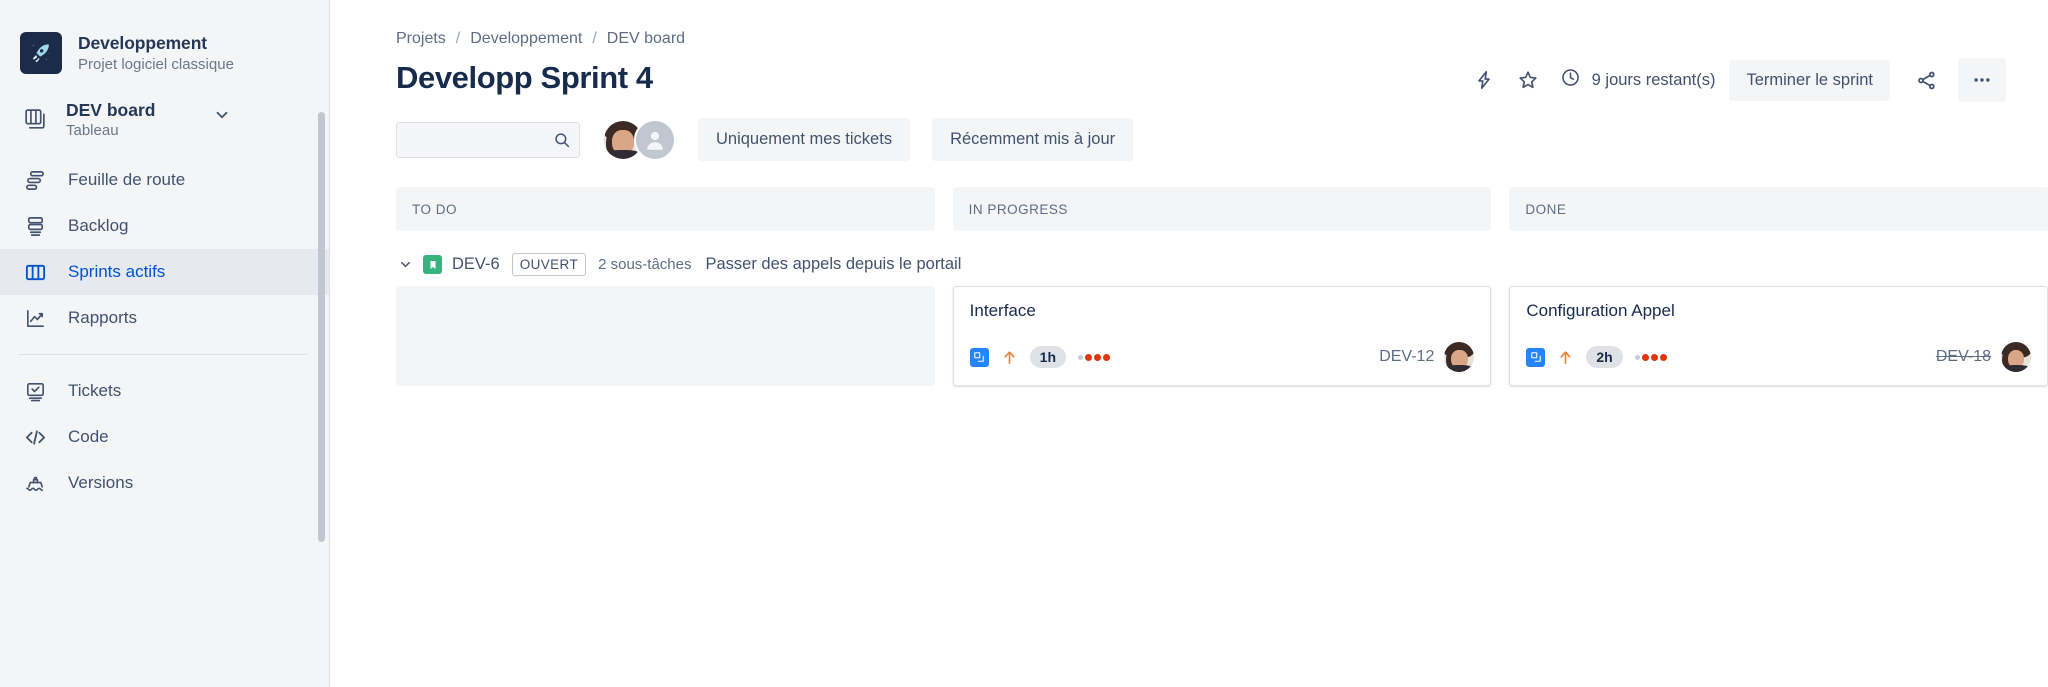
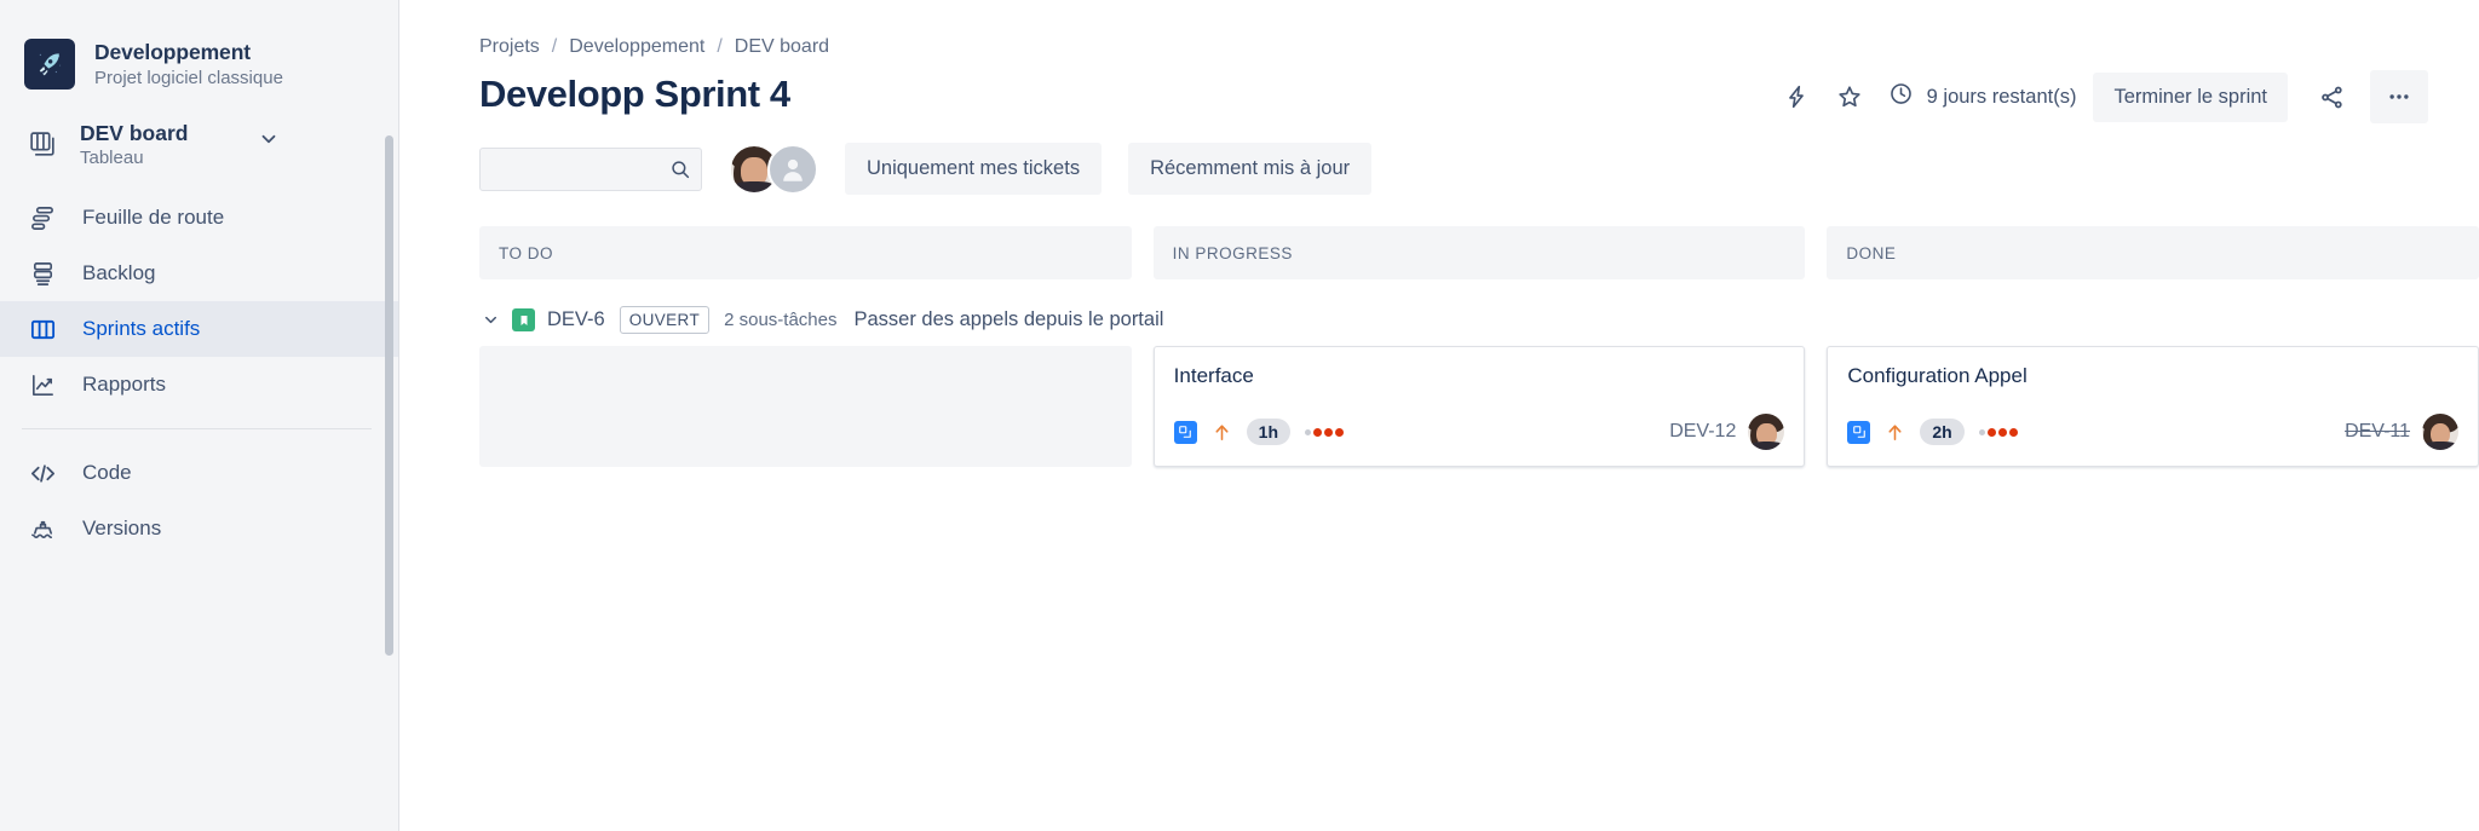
  Developpement
  Projet logiciel classique
  DEV board
  Tableau
  Feuille de route
  Backlog
  Sprints actifs
  Rapports
- Tickets
  Code
  Versions
  Projets
  /
  Developpement
  /
  DEV board
  Developp Sprint 4
  9 jours restant(s)
  Terminer le sprint
  Uniquement mes tickets
  Récemment mis à jour
  TO DO
  IN PROGRESS
  DONE
  DEV-6
  OUVERT
  2 sous-tâches
  Passer des appels depuis le portail
  Interface
  1h
  DEV-12
  Configuration Appel
  2h
- DEV-18
+ DEV-11
